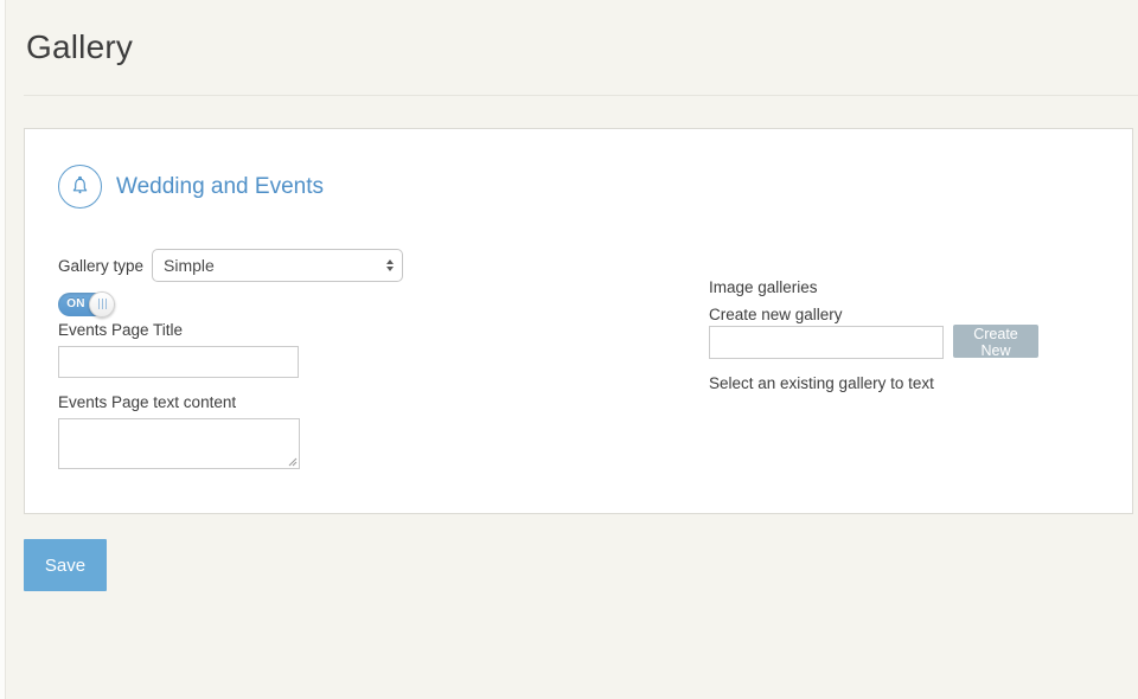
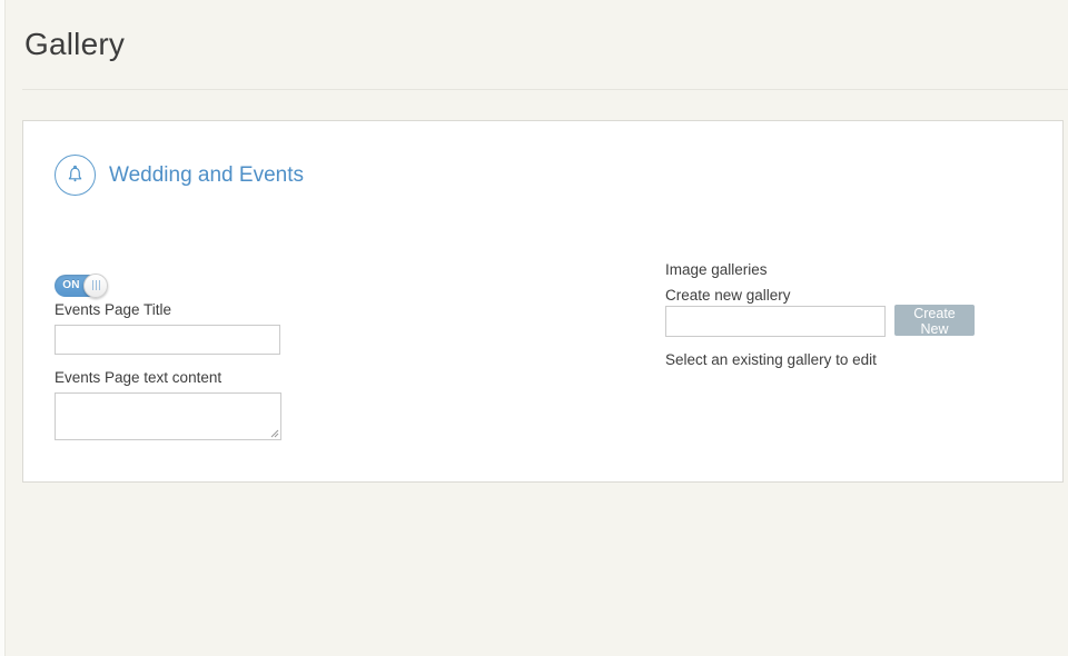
  Gallery
  Wedding and Events
- Gallery type
- Simple
  ON
  Events Page Title
  Events Page text content
  Image galleries
  Create new gallery
  Create New
- Select an existing gallery to text
+ Select an existing gallery to edit
- Save
